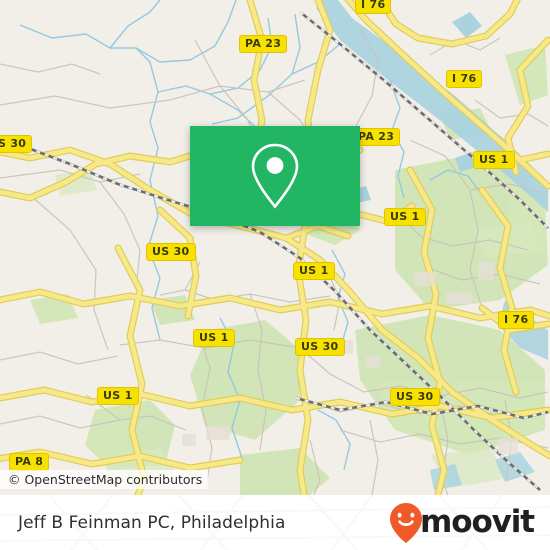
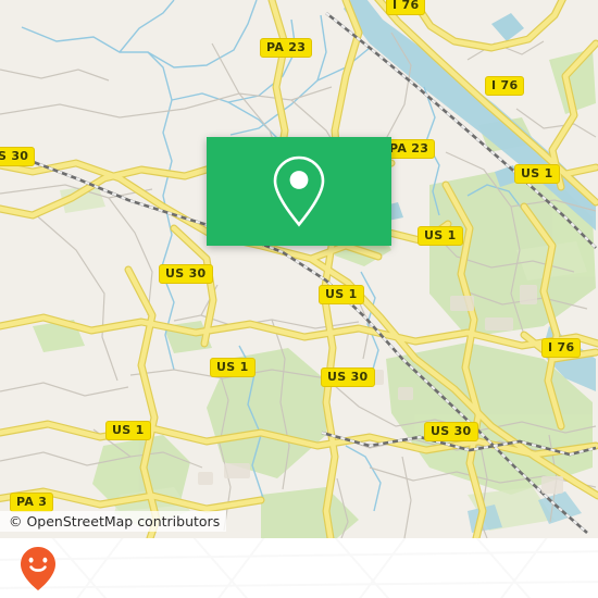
  PA 23
  I 76
  I 76
  US 1
  S 30
  PA 23
  US 1
  US 30
  US 1
  I 76
  US 1
  US 30
  US 1
  US 30
- PA 8
+ PA 3
  © OpenStreetMap contributors
- Jeff B Feinman PC, Philadelphia
- moovit
